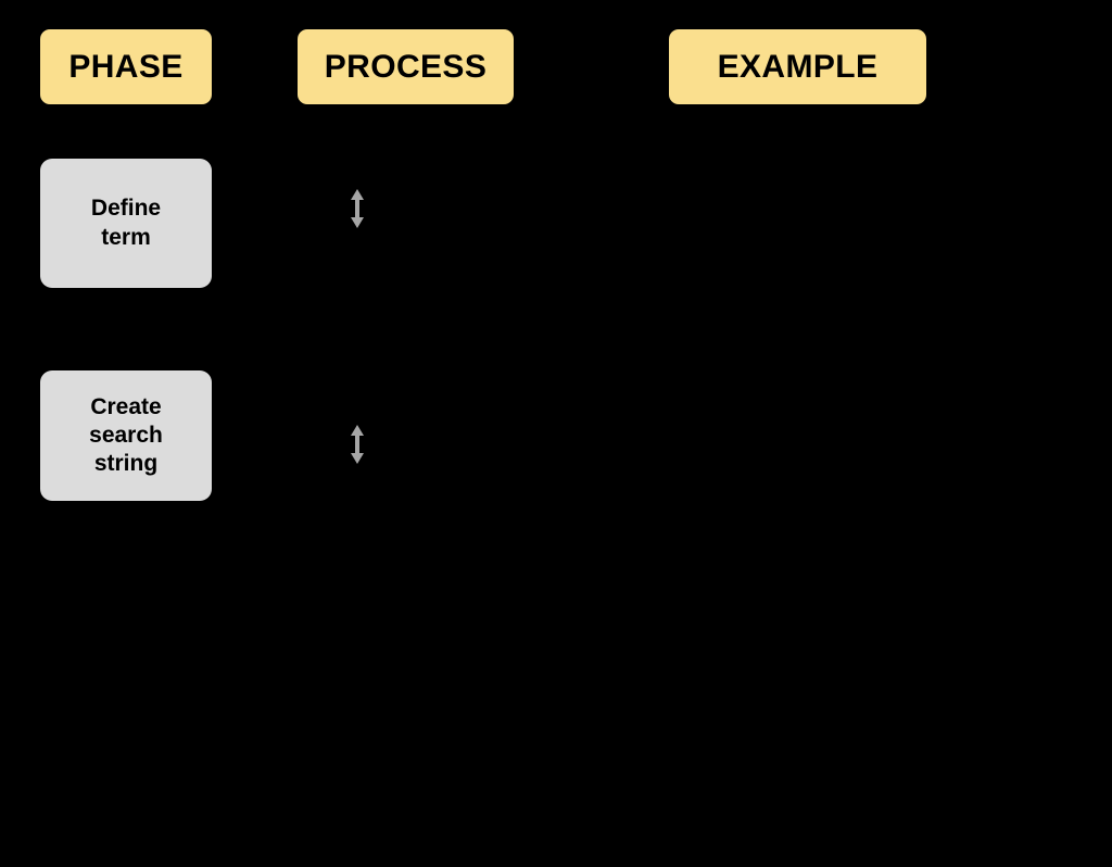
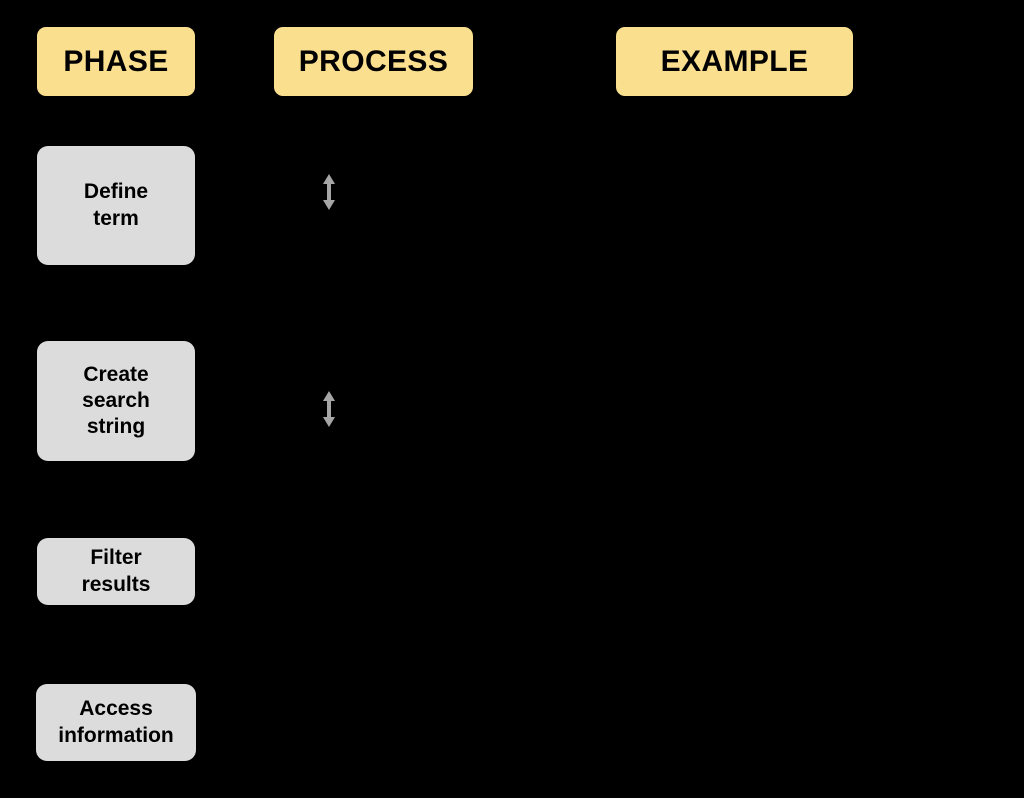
  PHASE
  PROCESS
  EXAMPLE
  Define
  term
  Create
  search
  string
+ Filter
+ results
+ Access
+ information
